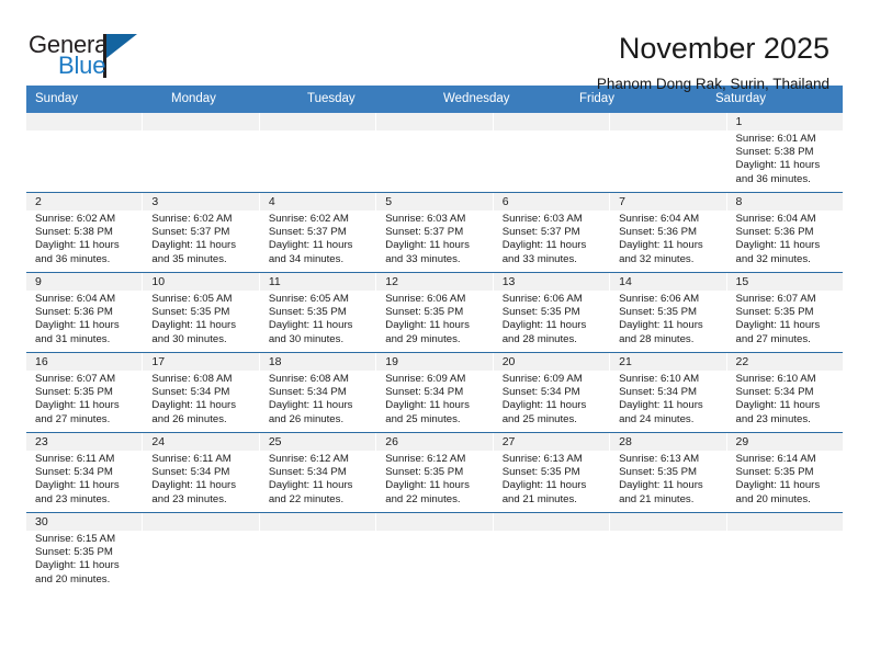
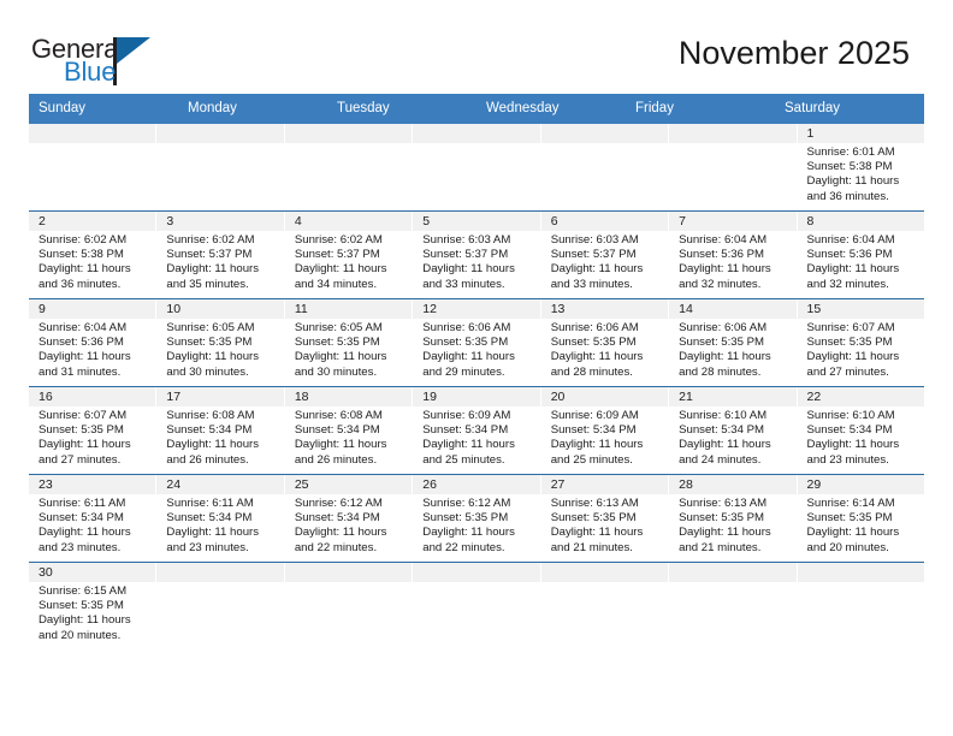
  General
  Blue
  November 2025
- Phanom Dong Rak, Surin, Thailand
  Sunday
  Monday
  Tuesday
  Wednesday
  Friday
  Saturday
  1
  Sunrise: 6:01 AM
  Sunset: 5:38 PM
  Daylight: 11 hours
  and 36 minutes.
  2
  Sunrise: 6:02 AM
  Sunset: 5:38 PM
  Daylight: 11 hours
  and 36 minutes.
  3
  Sunrise: 6:02 AM
  Sunset: 5:37 PM
  Daylight: 11 hours
  and 35 minutes.
  4
  Sunrise: 6:02 AM
  Sunset: 5:37 PM
  Daylight: 11 hours
  and 34 minutes.
  5
  Sunrise: 6:03 AM
  Sunset: 5:37 PM
  Daylight: 11 hours
  and 33 minutes.
  6
  Sunrise: 6:03 AM
  Sunset: 5:37 PM
  Daylight: 11 hours
  and 33 minutes.
  7
  Sunrise: 6:04 AM
  Sunset: 5:36 PM
  Daylight: 11 hours
  and 32 minutes.
  8
  Sunrise: 6:04 AM
  Sunset: 5:36 PM
  Daylight: 11 hours
  and 32 minutes.
  9
  Sunrise: 6:04 AM
  Sunset: 5:36 PM
  Daylight: 11 hours
  and 31 minutes.
  10
  Sunrise: 6:05 AM
  Sunset: 5:35 PM
  Daylight: 11 hours
  and 30 minutes.
  11
  Sunrise: 6:05 AM
  Sunset: 5:35 PM
  Daylight: 11 hours
  and 30 minutes.
  12
  Sunrise: 6:06 AM
  Sunset: 5:35 PM
  Daylight: 11 hours
  and 29 minutes.
  13
  Sunrise: 6:06 AM
  Sunset: 5:35 PM
  Daylight: 11 hours
  and 28 minutes.
  14
  Sunrise: 6:06 AM
  Sunset: 5:35 PM
  Daylight: 11 hours
  and 28 minutes.
  15
  Sunrise: 6:07 AM
  Sunset: 5:35 PM
  Daylight: 11 hours
  and 27 minutes.
  16
  Sunrise: 6:07 AM
  Sunset: 5:35 PM
  Daylight: 11 hours
  and 27 minutes.
  17
  Sunrise: 6:08 AM
  Sunset: 5:34 PM
  Daylight: 11 hours
  and 26 minutes.
  18
  Sunrise: 6:08 AM
  Sunset: 5:34 PM
  Daylight: 11 hours
  and 26 minutes.
  19
  Sunrise: 6:09 AM
  Sunset: 5:34 PM
  Daylight: 11 hours
  and 25 minutes.
  20
  Sunrise: 6:09 AM
  Sunset: 5:34 PM
  Daylight: 11 hours
  and 25 minutes.
  21
  Sunrise: 6:10 AM
  Sunset: 5:34 PM
  Daylight: 11 hours
  and 24 minutes.
  22
  Sunrise: 6:10 AM
  Sunset: 5:34 PM
  Daylight: 11 hours
  and 23 minutes.
  23
  Sunrise: 6:11 AM
  Sunset: 5:34 PM
  Daylight: 11 hours
  and 23 minutes.
  24
  Sunrise: 6:11 AM
  Sunset: 5:34 PM
  Daylight: 11 hours
  and 23 minutes.
  25
  Sunrise: 6:12 AM
  Sunset: 5:34 PM
  Daylight: 11 hours
  and 22 minutes.
  26
  Sunrise: 6:12 AM
  Sunset: 5:35 PM
  Daylight: 11 hours
  and 22 minutes.
  27
  Sunrise: 6:13 AM
  Sunset: 5:35 PM
  Daylight: 11 hours
  and 21 minutes.
  28
  Sunrise: 6:13 AM
  Sunset: 5:35 PM
  Daylight: 11 hours
  and 21 minutes.
  29
  Sunrise: 6:14 AM
  Sunset: 5:35 PM
  Daylight: 11 hours
  and 20 minutes.
  30
  Sunrise: 6:15 AM
  Sunset: 5:35 PM
  Daylight: 11 hours
  and 20 minutes.
